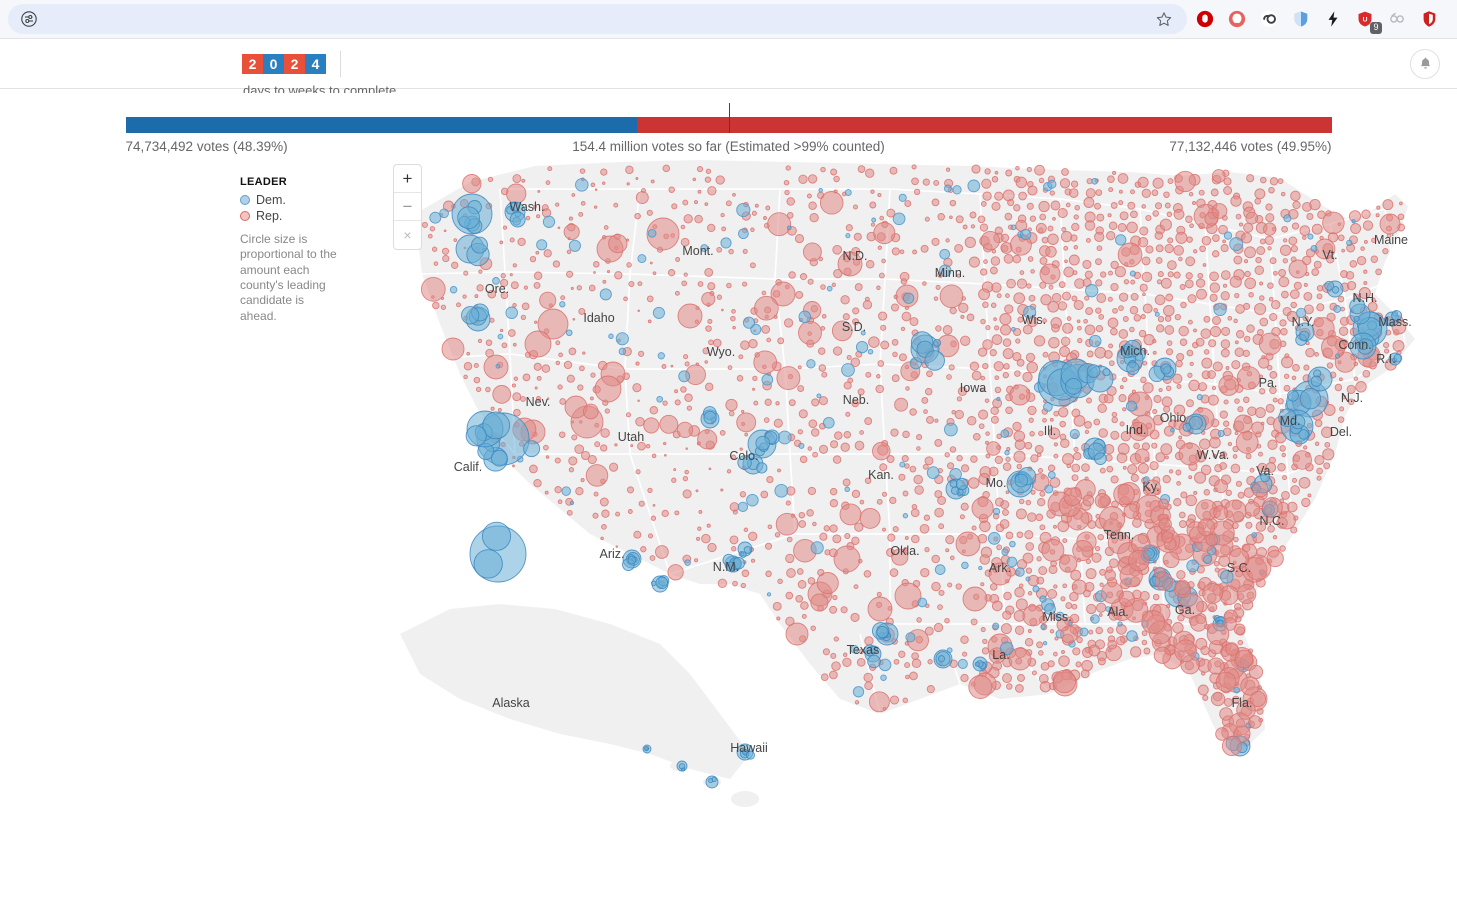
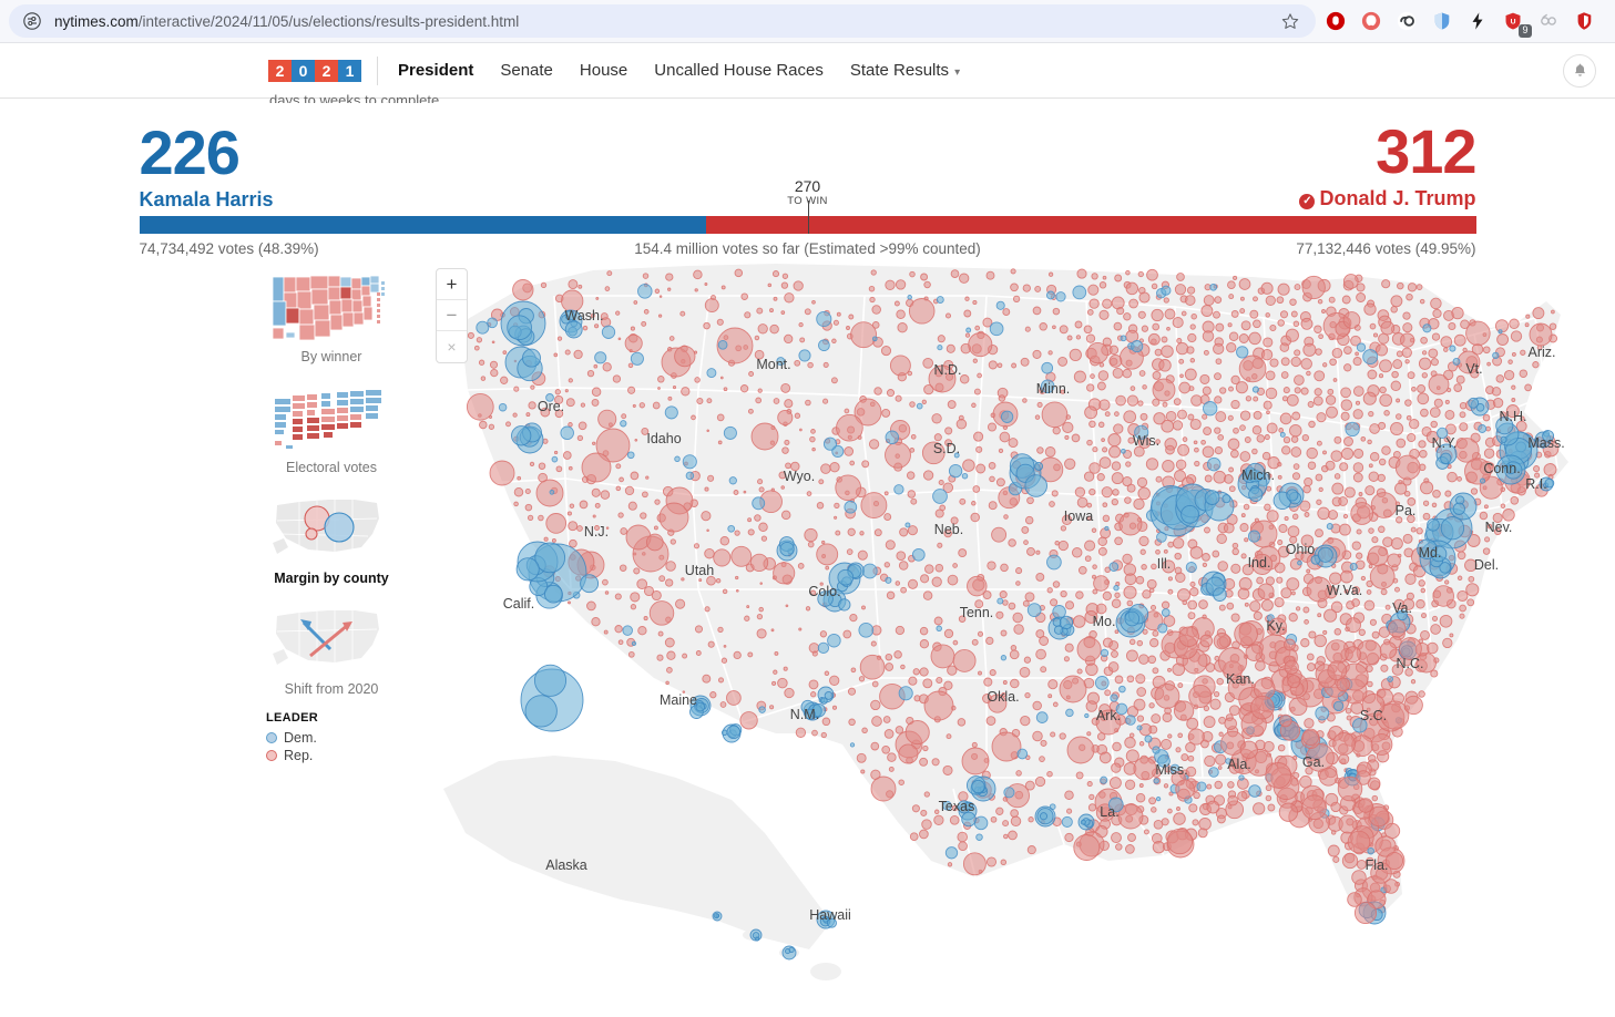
+ nytimes.com/interactive/2024/11/05/us/elections/results-president.html
  9
  2
  0
  2
- 4
+ 1
+ President
+ Senate
+ House
+ Uncalled House Races
+ State Results ▾
  days to weeks to complete.
+ 226
+ Kamala Harris
+ 270
+ TO WIN
+ 312
+ ✓ Donald J. Trump
  74,734,492 votes (48.39%)
  154.4 million votes so far (Estimated >99% counted)
  77,132,446 votes (49.95%)
+ By winner
+ Electoral votes
+ Margin by county
+ Shift from 2020
  LEADER
  Dem.
  Rep.
- Circle size is proportional to the amount each county's leading candidate is ahead.
  +
  −
  ×
  Wash.
  Ore.
  Idaho
  Mont.
  Wyo.
- Nev.
+ N.J.
  Calif.
  Utah
  Colo.
- Ariz.
+ Maine
  N.M.
  N.D.
  S.D.
  Neb.
- Kan.
+ Tenn.
  Okla.
  Texas
  Minn.
  Iowa
  Mo.
  Ark.
  La.
  Wis.
  Ill.
  Miss.
  Mich.
  Ind.
- Tenn.
+ Kan.
  Ala.
  Ky.
  Ohio
  W.Va.
  Ga.
  Fla.
  S.C.
  N.C.
  Va.
  Pa.
  Md.
  Del.
- N.J.
+ Nev.
  N.Y.
  Conn.
  R.I.
  Mass.
  N.H.
  Vt.
- Maine
+ Ariz.
  Alaska
  Hawaii
